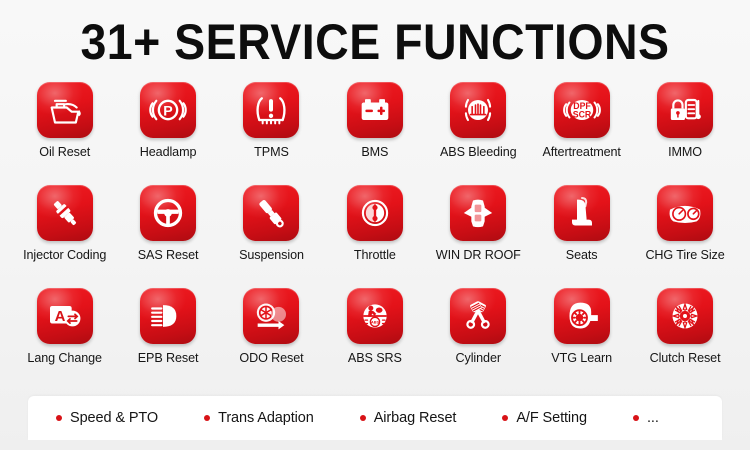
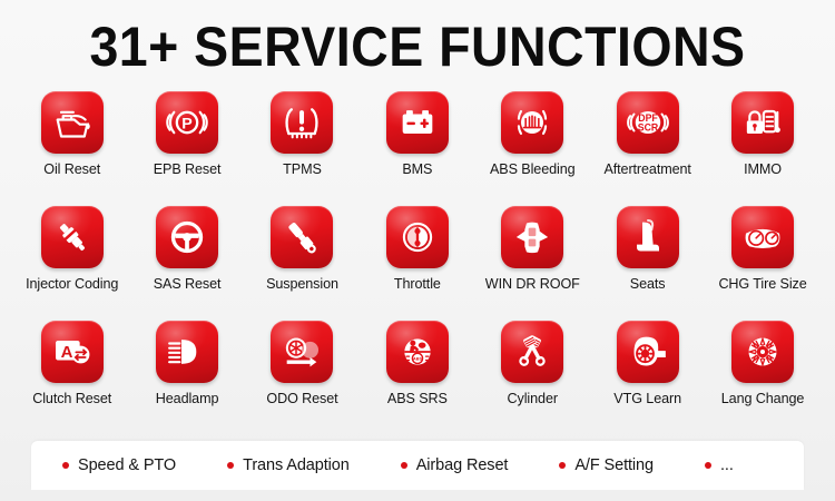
  31+ SERVICE FUNCTIONS
  Oil Reset
  P
- Headlamp
+ EPB Reset
  TPMS
  BMS
  ABS Bleeding
  DPF
  SCR
  Aftertreatment
  IMMO
  Injector Coding
  SAS Reset
  Suspension
  Throttle
  WIN DR ROOF
  Seats
  CHG Tire Size
  A
- Lang Change
+ Clutch Reset
- EPB Reset
+ Headlamp
  ODO Reset
  ABS SRS
  Cylinder
  VTG Learn
- Clutch Reset
+ Lang Change
  Speed & PTO
  Trans Adaption
  Airbag Reset
  A/F Setting
  ...
